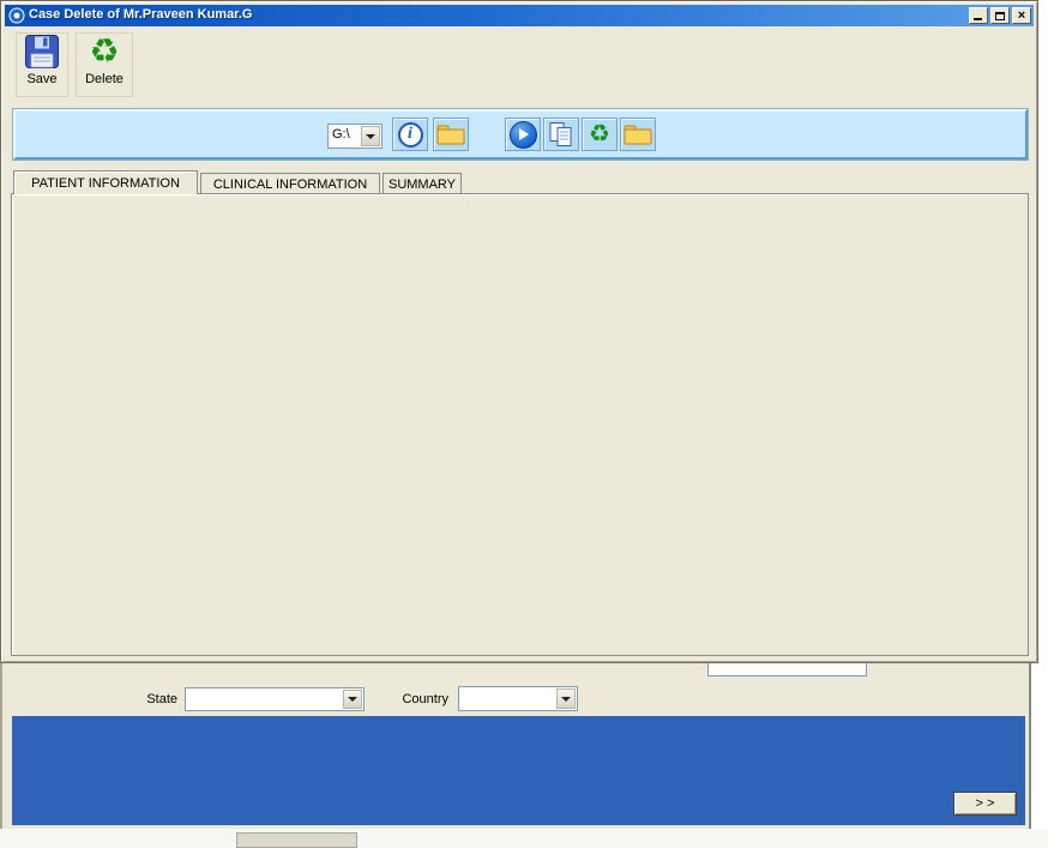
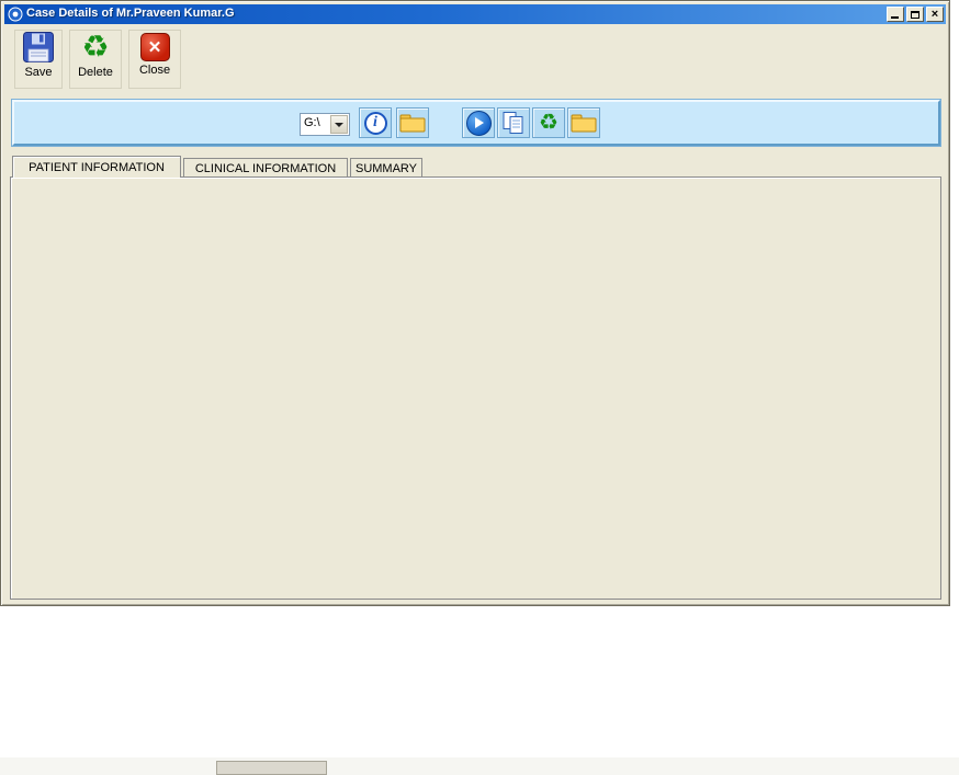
- State
- Country
- > >
- Case Delete of Mr.Praveen Kumar.G
+ Case Details of Mr.Praveen Kumar.G
  ×
  Save
  ♻
  Delete
+ ✕
+ Close
  G:\
  i
  ♻
  PATIENT INFORMATION
  CLINICAL INFORMATION
  SUMMARY
